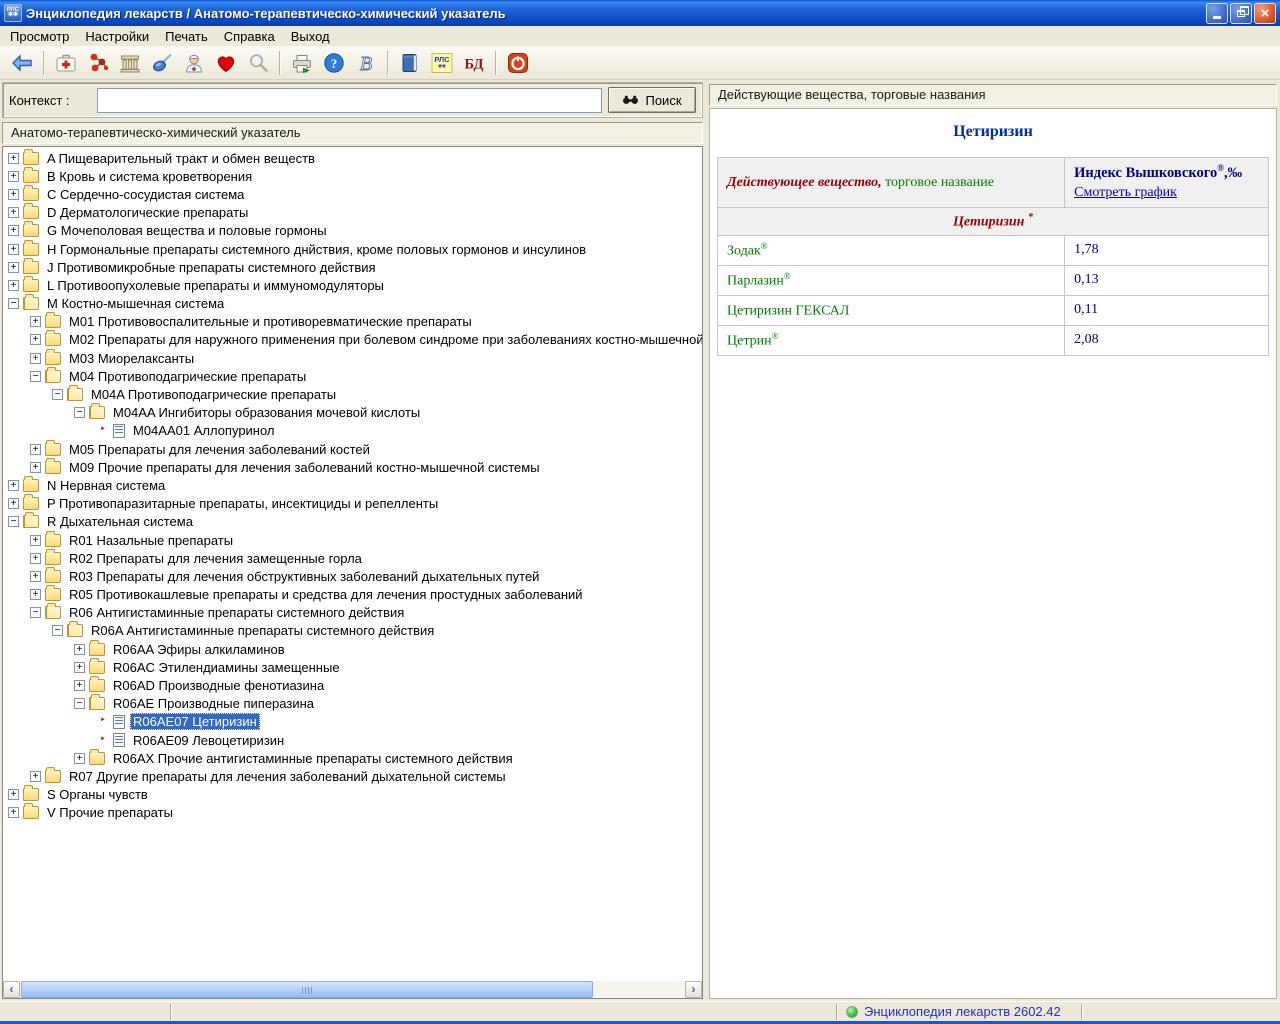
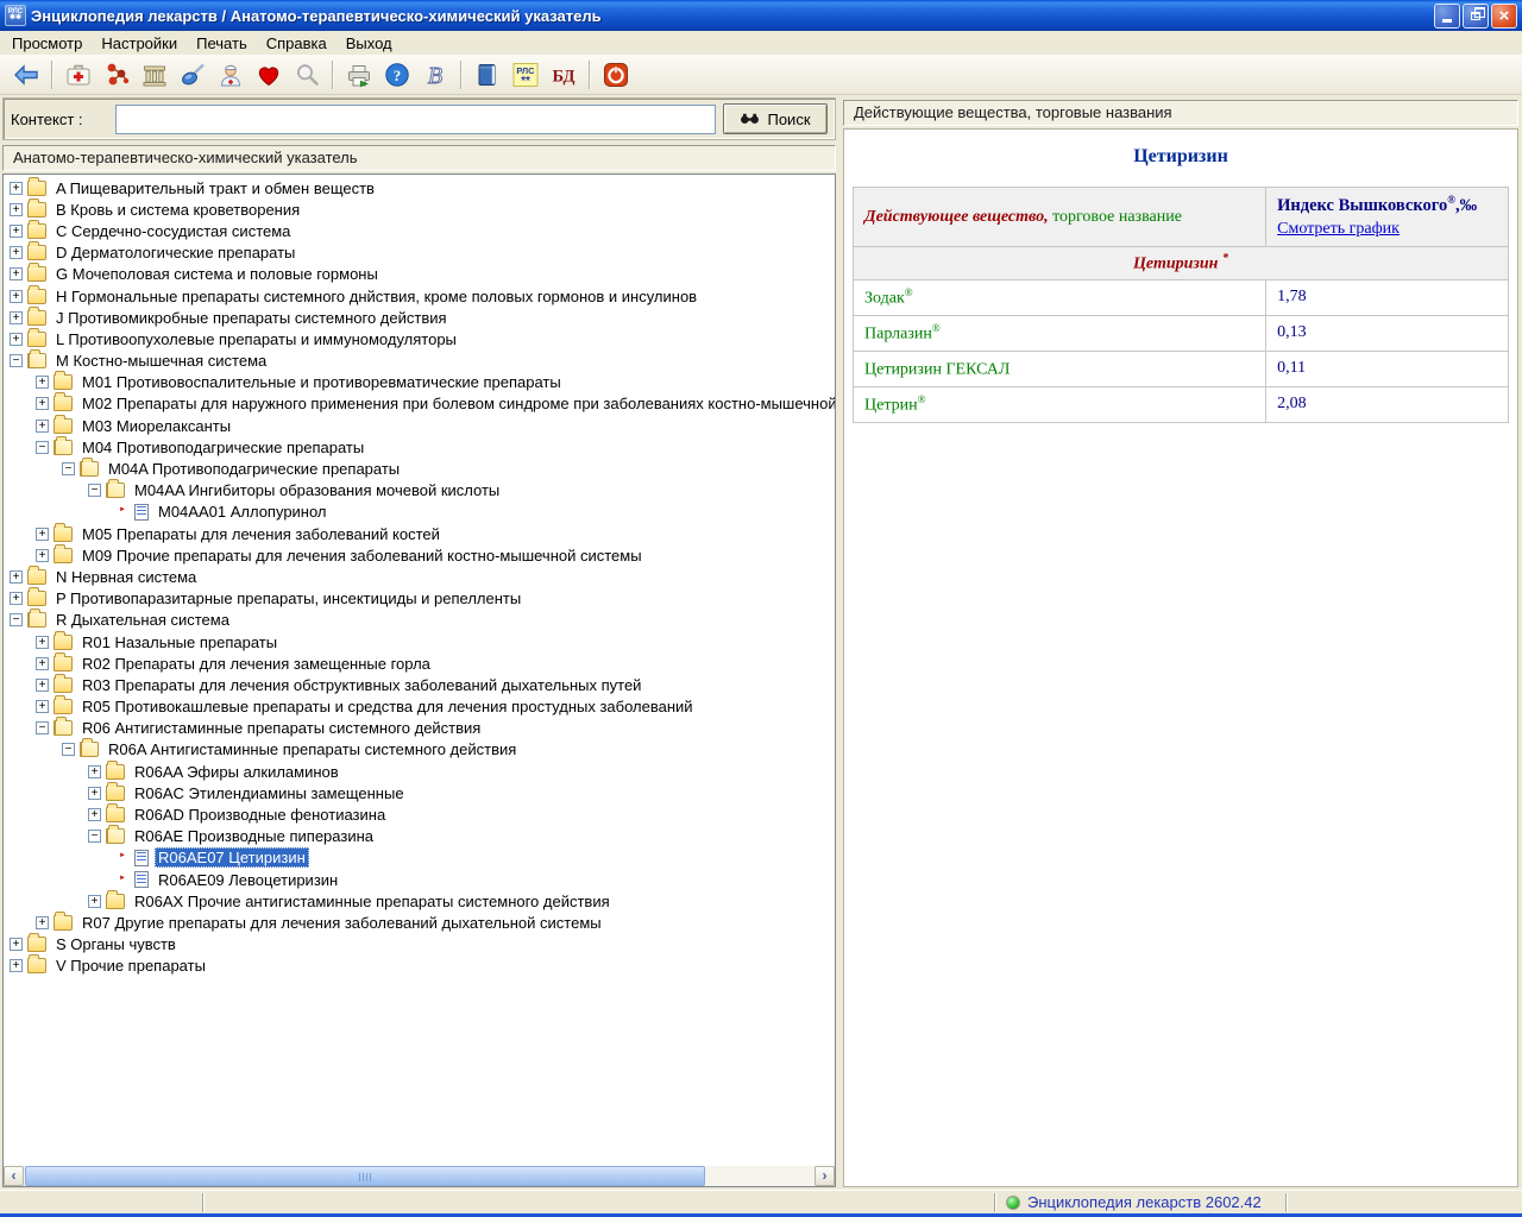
  Энциклопедия лекарств / Анатомо-терапевтическо-химический указатель
  ×
  Просмотр
  Настройки
  Печать
  Справка
  Выход
  ?
  B
  РЛС
  **
  БД
  Контекст :
  Поиск
  Анатомо-терапевтическо-химический указатель
  A Пищеварительный тракт и обмен веществ
  B Кровь и система кроветворения
  C Сердечно-сосудистая система
  D Дерматологические препараты
- G Мочеполовая вещества и половые гормоны
+ G Мочеполовая система и половые гормоны
  H Гормональные препараты системного днйствия, кроме половых гормонов и инсулинов
  J Противомикробные препараты системного действия
  L Противоопухолевые препараты и иммуномодуляторы
  M Костно-мышечная система
  M01 Противовоспалительные и противоревматические препараты
  M02 Препараты для наружного применения при болевом синдроме при заболеваниях костно-мышечной
  M03 Миорелаксанты
  M04 Противоподагрические препараты
  M04A Противоподагрические препараты
  M04AA Ингибиторы образования мочевой кислоты
  M04AA01 Аллопуринол
  M05 Препараты для лечения заболеваний костей
  M09 Прочие препараты для лечения заболеваний костно-мышечной системы
  N Нервная система
  P Противопаразитарные препараты, инсектициды и репелленты
  R Дыхательная система
  R01 Назальные препараты
  R02 Препараты для лечения замещенные горла
  R03 Препараты для лечения обструктивных заболеваний дыхательных путей
  R05 Противокашлевые препараты и средства для лечения простудных заболеваний
  R06 Антигистаминные препараты системного действия
  R06A Антигистаминные препараты системного действия
  R06AA Эфиры алкиламинов
  R06AC Этилендиамины замещенные
  R06AD Производные фенотиазина
  R06AE Производные пиперазина
  R06AE07 Цетиризин
  R06AE09 Левоцетиризин
  R06AX Прочие антигистаминные препараты системного действия
  R07 Другие препараты для лечения заболеваний дыхательной системы
  S Органы чувств
  V Прочие препараты
  ‹
  ›
  Действующие вещества, торговые названия
  Цетиризин
  Действующее вещество, торговое название	Индекс Вышковского®,‰ Смотреть график
  Цетиризин *
  Зодак®	1,78
  Парлазин®	0,13
  Цетиризин ГЕКСАЛ	0,11
  Цетрин®	2,08
  Энциклопедия лекарств 2602.42
